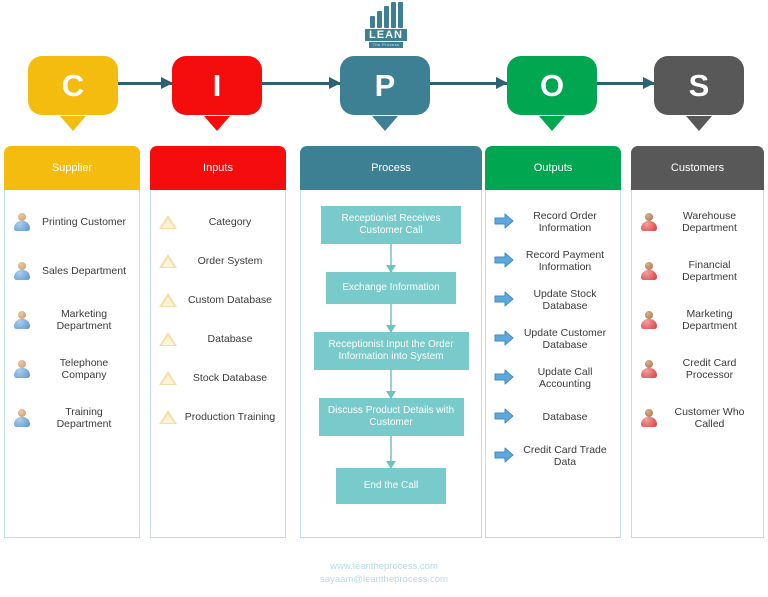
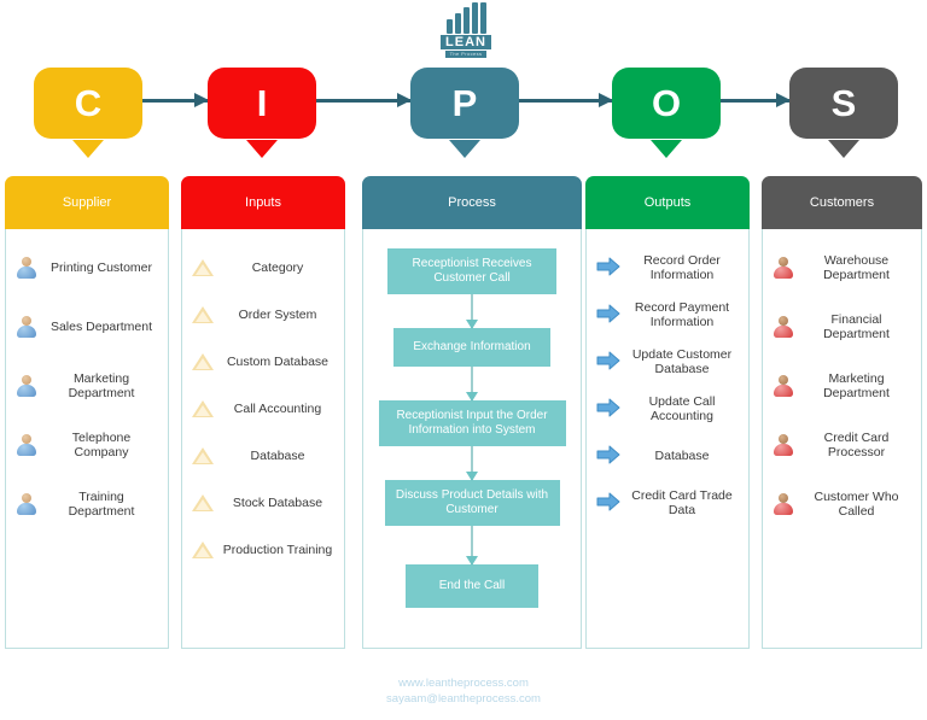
  LEAN
  C
  I
  P
  O
  S
  Supplier
  Printing Customer
  Sales Department
  Marketing Department
  Telephone Company
  Training Department
  Inputs
  Category
  Order System
  Custom Database
+ Call Accounting
  Database
  Stock Database
  Production Training
  Process
  Receptionist Receives Customer Call
  Exchange Information
  Receptionist Input the Order Information into System
  Discuss Product Details with Customer
  End the Call
  Outputs
  Record Order Information
  Record Payment Information
- Update Stock Database
  Update Customer Database
  Update Call Accounting
  Database
  Credit Card Trade Data
  Customers
  Warehouse Department
  Financial Department
  Marketing Department
  Credit Card Processor
  Customer Who Called
  www.leantheprocess.com
  sayaam@leantheprocess.com
